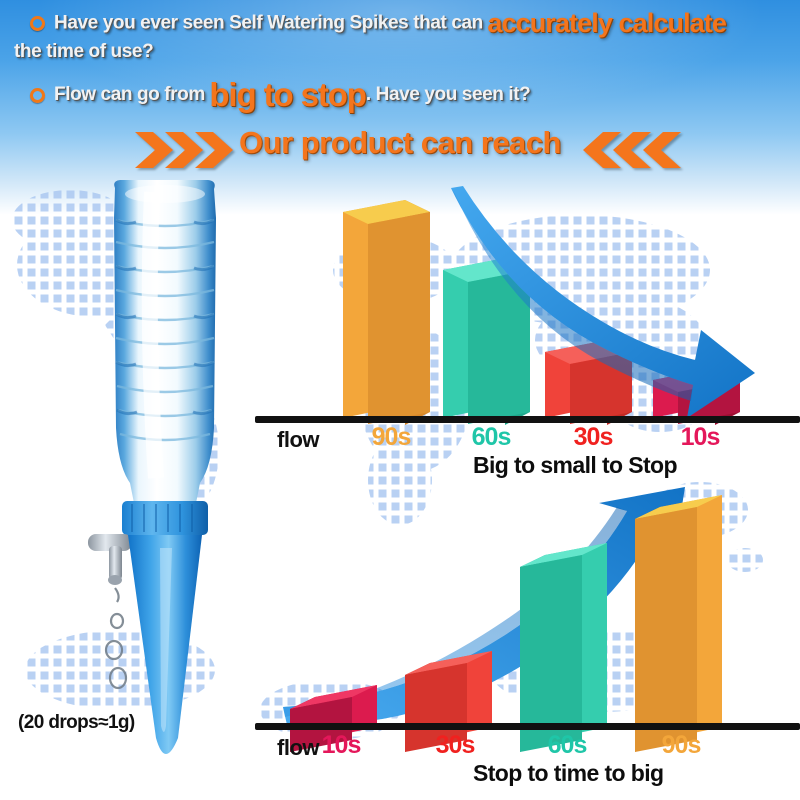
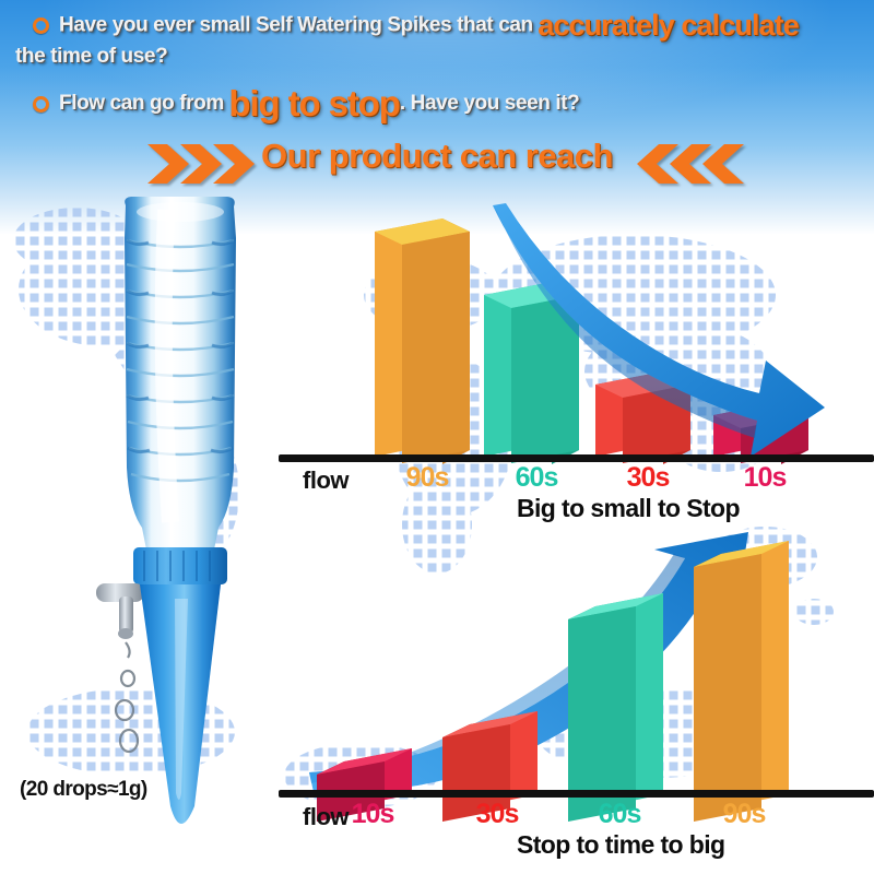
- Have you ever seen Self Watering Spikes that can accurately calculate
+ Have you ever small Self Watering Spikes that can accurately calculate
  the time of use?
  Flow can go from big to stop. Have you seen it?
  Our product can reach
  (20 drops≈1g)
  flow
  90s
  60s
  30s
  10s
  Big to small to Stop
  flow
  10s
  30s
  60s
  90s
  Stop to time to big
